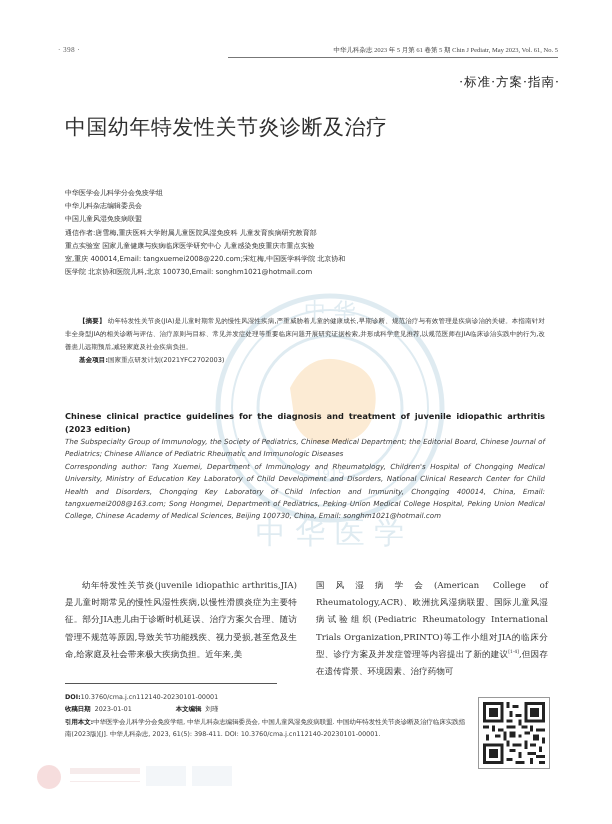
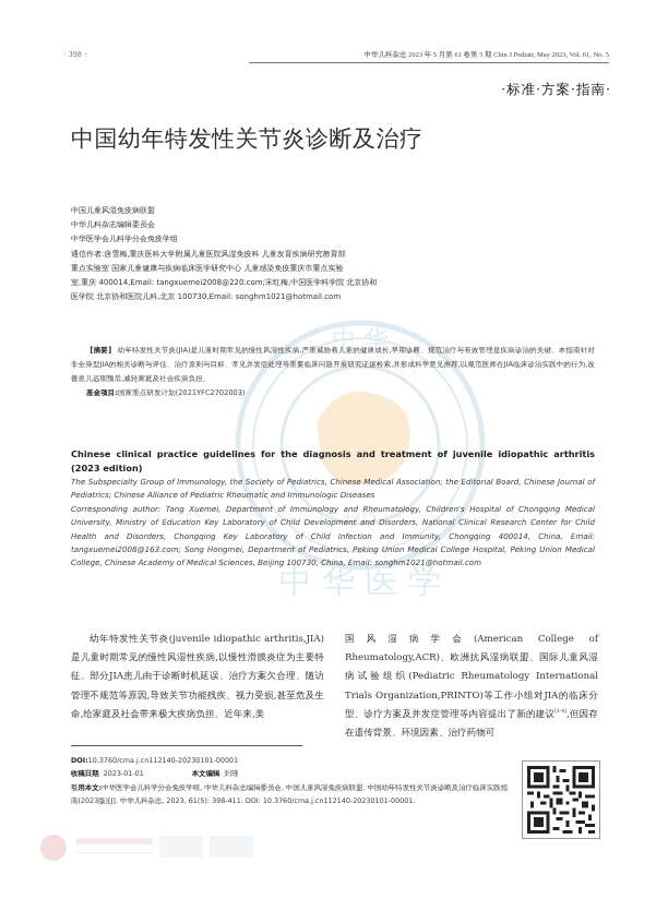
  · 398 ·
  ·标准·方案·指南·
  中国幼年特发性关节炎诊断及治疗
- 中华医学会儿科学分会免疫学组
+ 中国儿童风湿免疫病联盟
  中华儿科杂志编辑委员会
- 中国儿童风湿免疫病联盟
+ 中华医学会儿科学分会免疫学组
  通信作者:唐雪梅,重庆医科大学附属儿童医院风湿免疫科 儿童发育疾病研究教育部
  重点实验室 国家儿童健康与疾病临床医学研究中心 儿童感染免疫重庆市重点实验
  室,重庆 400014,Email: tangxuemei2008@220.com;宋红梅,中国医学科学院 北京协和
  医学院 北京协和医院儿科,北京 100730,Email: songhm1021@hotmail.com
  中 华
  中 华 医 学
  1915
  【摘要】 幼年特发性关节炎(JIA)是儿童时期常见的慢性风湿性疾病,严重威胁着儿童的健康成长,早期诊断、规范治疗与有效管理是疾病诊治的关键。本指南针对非全身型JIA的相关诊断与评估、治疗原则与目标、常见并发症处理等重要临床问题开展研究证据检索,并形成科学意见推荐,以规范医师在JIA临床诊治实践中的行为,改善患儿远期预后,减轻家庭及社会疾病负担。
  基金项目:国家重点研发计划(2021YFC2702003)
  Chinese clinical practice guidelines for the diagnosis and treatment of juvenile idiopathic arthritis (2023 edition)
- The Subspecialty Group of Immunology, the Society of Pediatrics, Chinese Medical Department; the Editorial Board, Chinese Journal of Pediatrics; Chinese Alliance of Pediatric Rheumatic and Immunologic Diseases
+ The Subspecialty Group of Immunology, the Society of Pediatrics, Chinese Medical Association; the Editorial Board, Chinese Journal of Pediatrics; Chinese Alliance of Pediatric Rheumatic and Immunologic Diseases
  Corresponding author: Tang Xuemei, Department of Immunology and Rheumatology, Children's Hospital of Chongqing Medical University, Ministry of Education Key Laboratory of Child Development and Disorders, National Clinical Research Center for Child Health and Disorders, Chongqing Key Laboratory of Child Infection and Immunity, Chongqing 400014, China, Email: tangxuemei2008@163.com; Song Hongmei, Department of Pediatrics, Peking Union Medical College Hospital, Peking Union Medical College, Chinese Academy of Medical Sciences, Beijing 100730, China, Email: songhm1021@hotmail.com
  幼年特发性关节炎(juvenile idiopathic arthritis,JIA)是儿童时期常见的慢性风湿性疾病,以慢性滑膜炎症为主要特征。部分JIA患儿由于诊断时机延误、治疗方案欠合理、随访管理不规范等原因,导致关节功能残疾、视力受损,甚至危及生命,给家庭及社会带来极大疾病负担。近年来,美
  国风湿病学会(American College of Rheumatology,ACR)、欧洲抗风湿病联盟、国际儿童风湿病试验组织(Pediatric Rheumatology International Trials Organization,PRINTO)等工作小组对JIA的临床分型、诊疗方案及并发症管理等内容提出了新的建议 ,但因存在遗传背景、环境因素、治疗药物可
  DOI:10.3760/cma.j.cn112140-20230101-00001
  收稿日期 2023-01-01 本文编辑 刘瑾
  引用本文:中华医学会儿科学分会免疫学组, 中华儿科杂志编辑委员会, 中国儿童风湿免疫病联盟. 中国幼年特发性关节炎诊断及治疗临床实践指南(2023版)[J]. 中华儿科杂志, 2023, 61(5): 398-411. DOI: 10.3760/cma.j.cn112140-20230101-00001.
